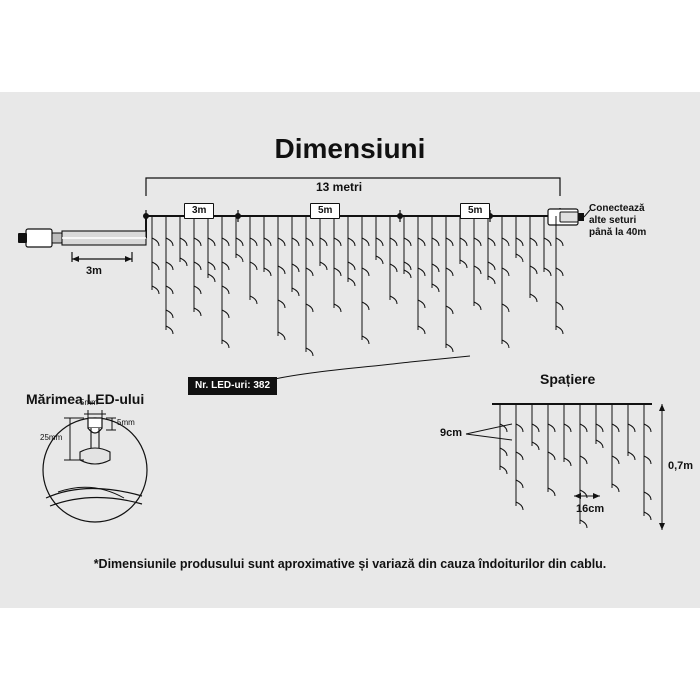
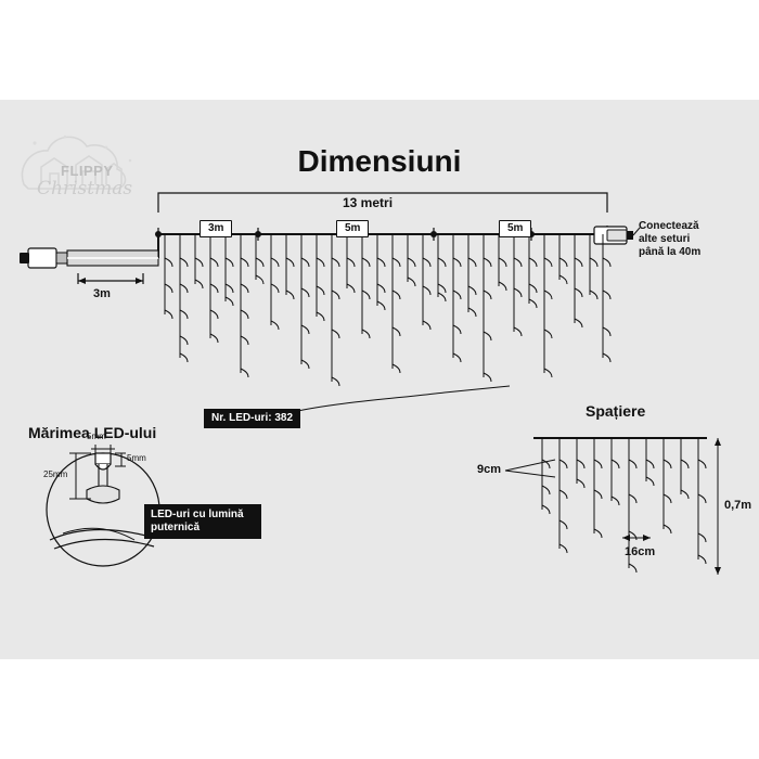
+ FLIPPY
+ Christmas
  Dimensiuni
  13 metri
  3m
  5m
  5m
  Conectează
  alte seturi
  până la 40m
  3m
  Nr. LED-uri: 382
  Mărimea LED-ului
  5mm
  5mm
  25mm
+ LED-uri cu lumină
+ puternică
  Spațiere
  9cm
  16cm
  0,7m
- *Dimensiunile produsului sunt aproximative și variază din cauza îndoiturilor din cablu.
